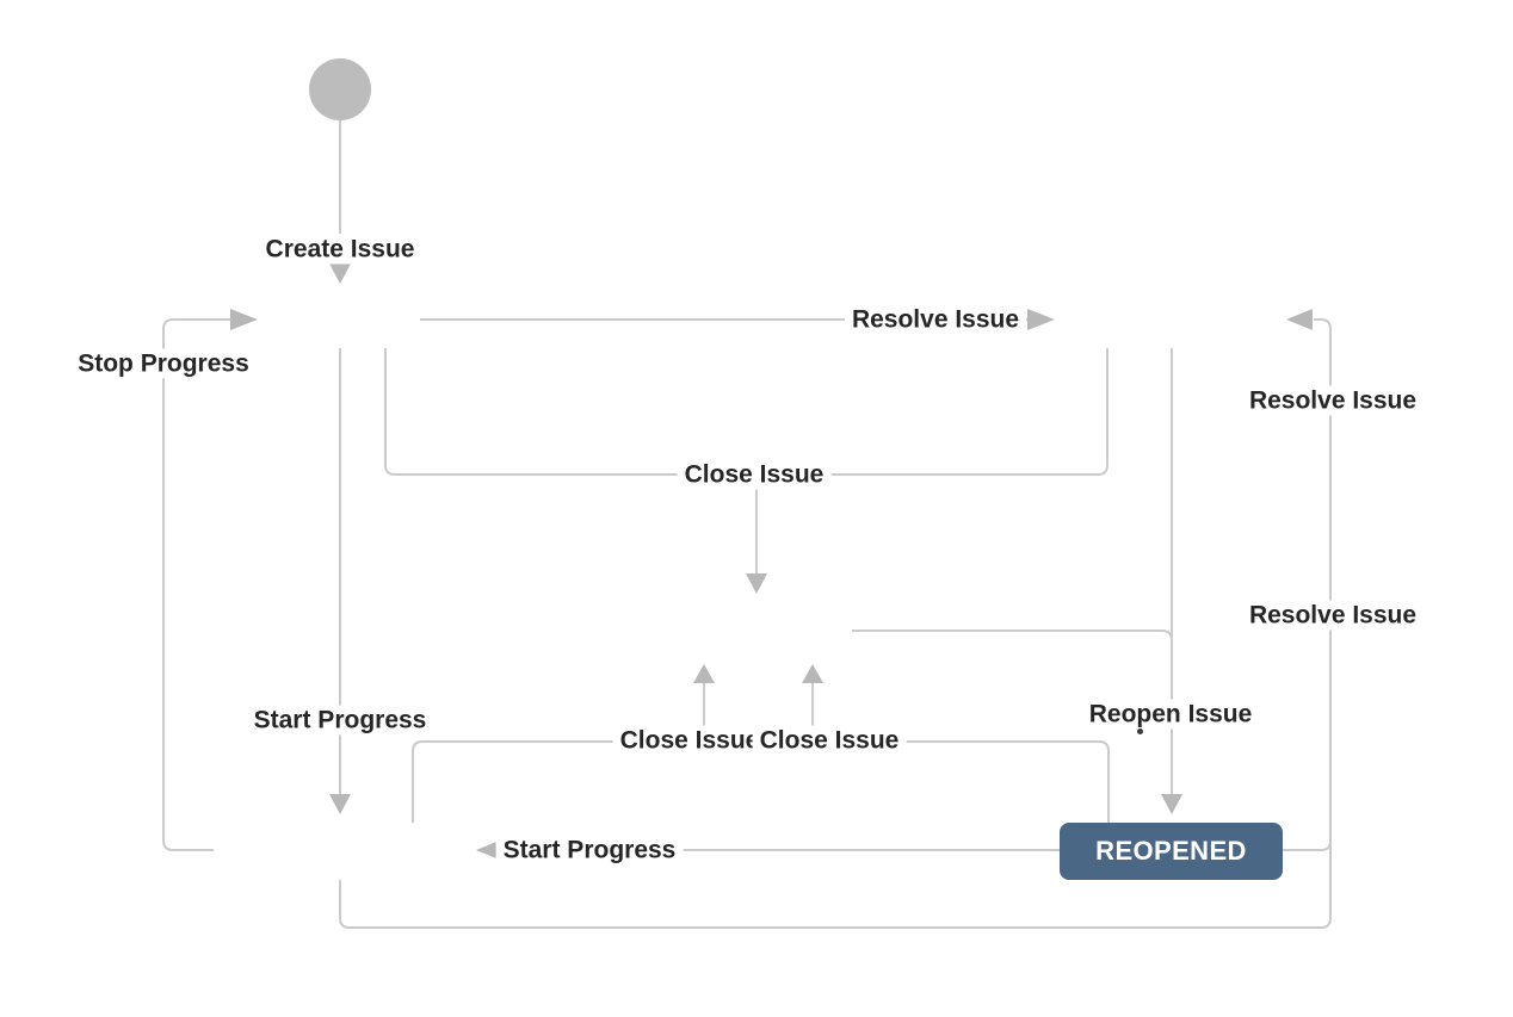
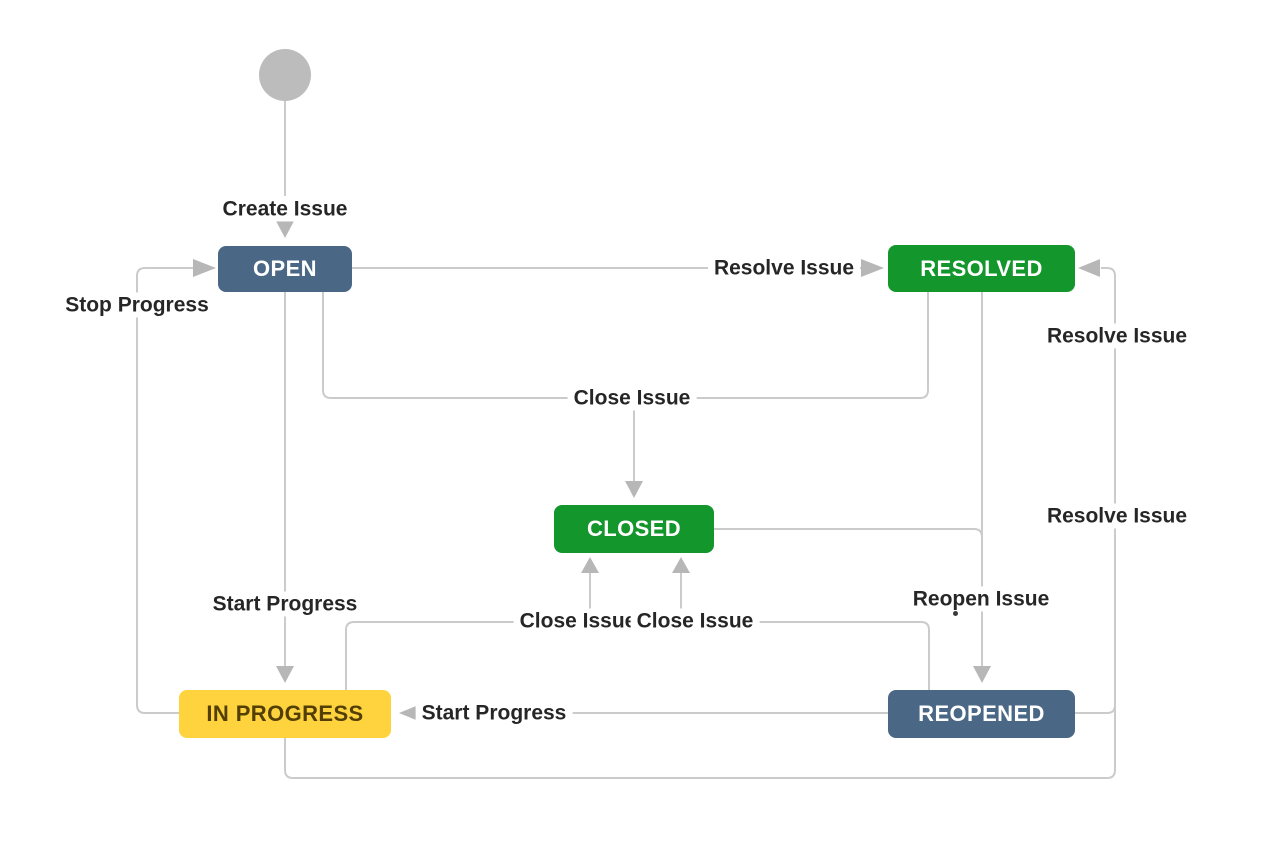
  Create Issue
  Resolve Issue
  Stop Progress
  Close Issue
  Start Progress
  Close Issu
  Close Issue
  Reopen Issue
  Start Progress
  Resolve Issue
  Resolve Issue
+ OPEN
+ RESOLVED
+ CLOSED
+ IN PROGRESS
  REOPENED
